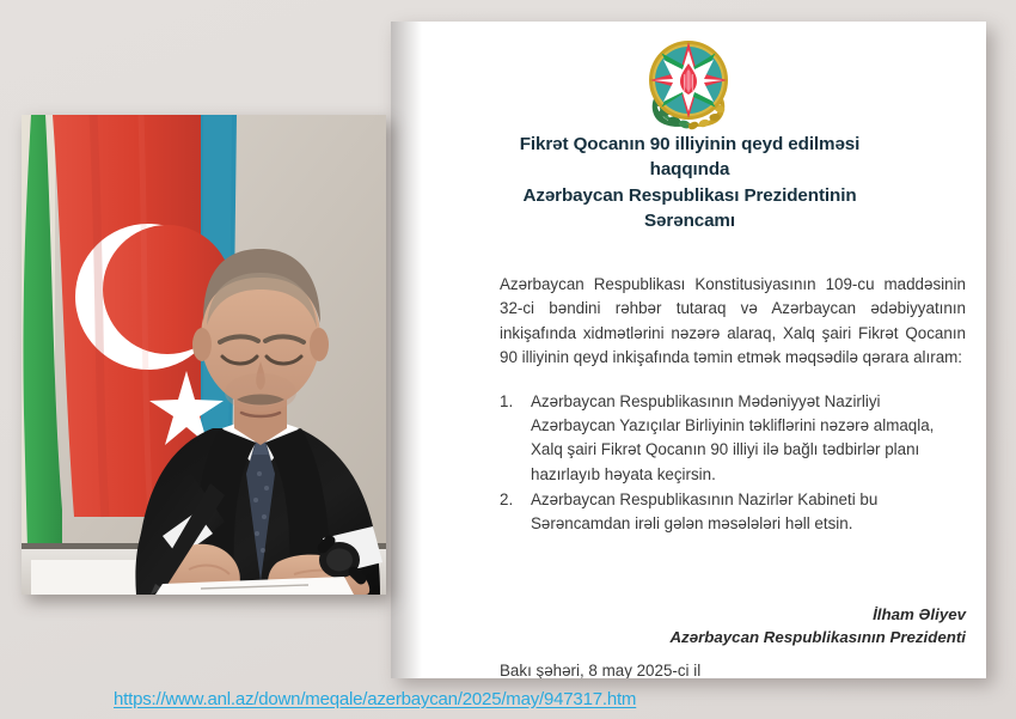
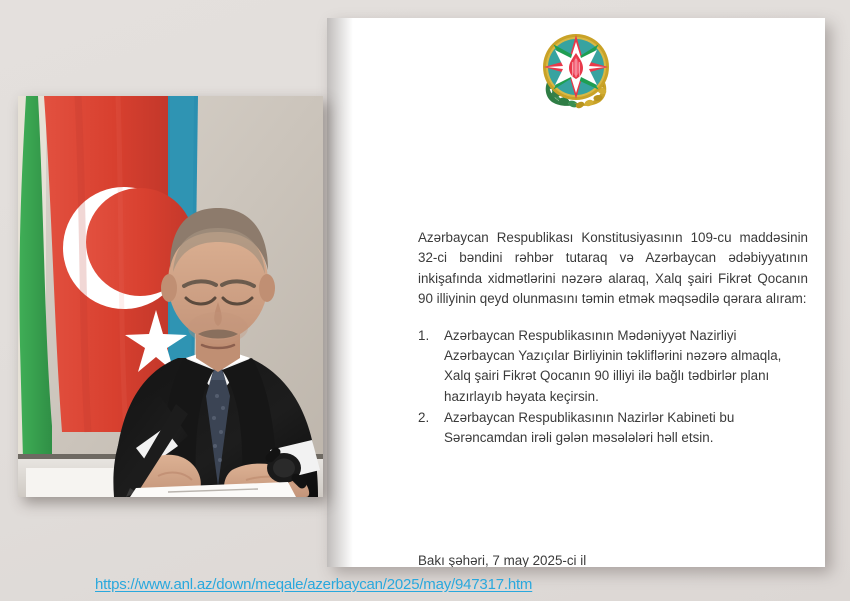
- Fikrət Qocanın 90 illiyinin qeyd edilməsi
- haqqında
- Azərbaycan Respublikası Prezidentinin
- Sərəncamı
- Azərbaycan Respublikası Konstitusiyasının 109-cu maddəsinin 32-ci bəndini rəhbər tutaraq və Azərbaycan ədəbiyyatının inkişafında xidmətlərini nəzərə alaraq, Xalq şairi Fikrət Qocanın 90 illiyinin qeyd inkişafında təmin etmək məqsədilə qərara alıram:
+ Azərbaycan Respublikası Konstitusiyasının 109-cu maddəsinin 32-ci bəndini rəhbər tutaraq və Azərbaycan ədəbiyyatının inkişafında xidmətlərini nəzərə alaraq, Xalq şairi Fikrət Qocanın 90 illiyinin qeyd olunmasını təmin etmək məqsədilə qərara alıram:
  1.
  Azərbaycan Respublikasının Mədəniyyət Nazirliyi Azərbaycan Yazıçılar Birliyinin təkliflərini nəzərə almaqla, Xalq şairi Fikrət Qocanın 90 illiyi ilə bağlı tədbirlər planı hazırlayıb həyata keçirsin.
  2.
  Azərbaycan Respublikasının Nazirlər Kabineti bu Sərəncamdan irəli gələn məsələləri həll etsin.
- İlham Əliyev
- Azərbaycan Respublikasının Prezidenti
- Bakı şəhəri, 8 may 2025-ci il
+ Bakı şəhəri, 7 may 2025-ci il
  https://www.anl.az/down/meqale/azerbaycan/2025/may/947317.htm
